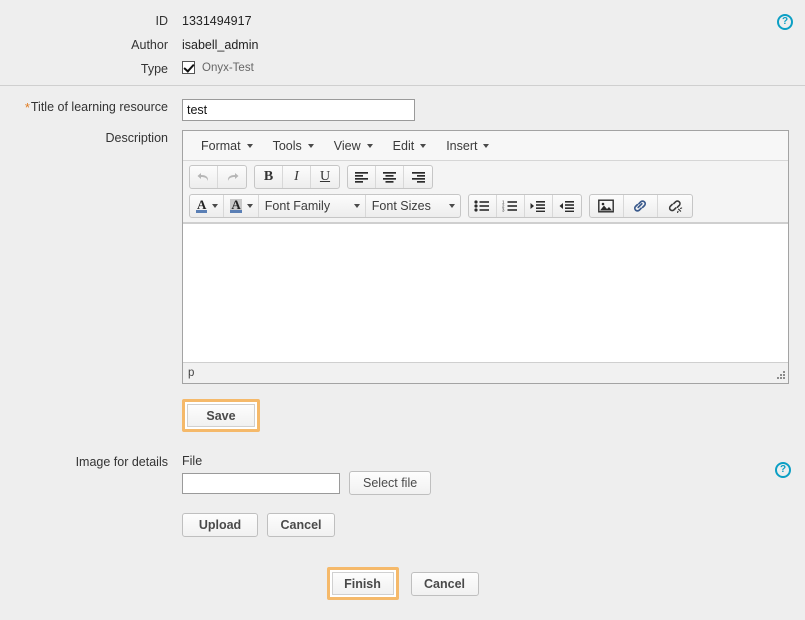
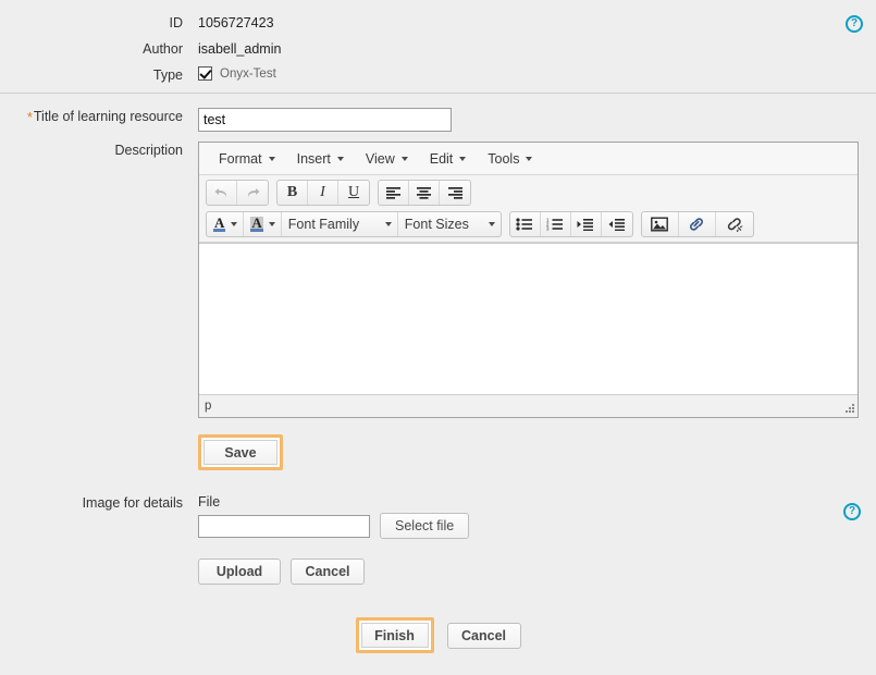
  ?
  ID
- 1331494917
+ 1056727423
  Author
  isabell_admin
  Type
  Onyx-Test
  *Title of learning resource
  test
  Description
  Format
- Tools
+ Insert
  View
  Edit
- Insert
+ Tools
  B
  I
  U
  A
  A
  Font Family
  Font Sizes
  p
  Save
  ?
  Image for details
  File
  Select file
  Upload
  Cancel
  Finish
  Cancel
